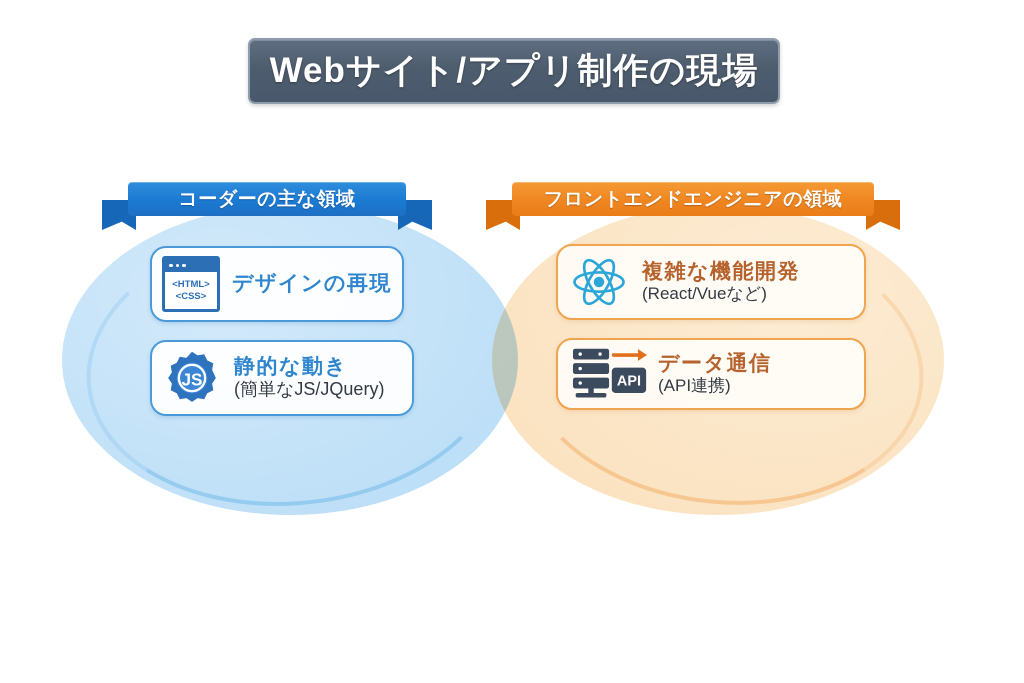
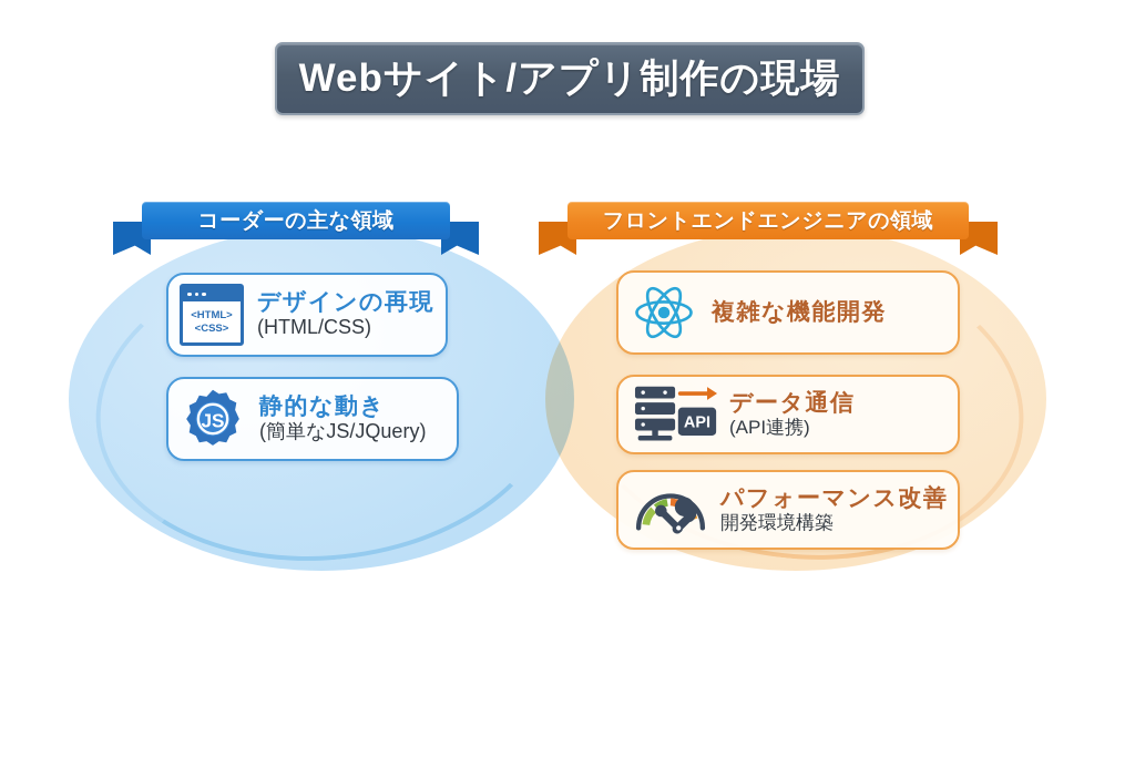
  Webサイト/アプリ制作の現場
  コーダーの主な領域
  フロントエンドエンジニアの領域
  <HTML>
  <CSS>
  デザインの再現
+ (HTML/CSS)
  JS
  静的な動き
  (簡単なJS/JQuery)
  複雑な機能開発
- (React/Vueなど)
  API
  データ通信
  (API連携)
+ パフォーマンス改善
+ 開発環境構築
